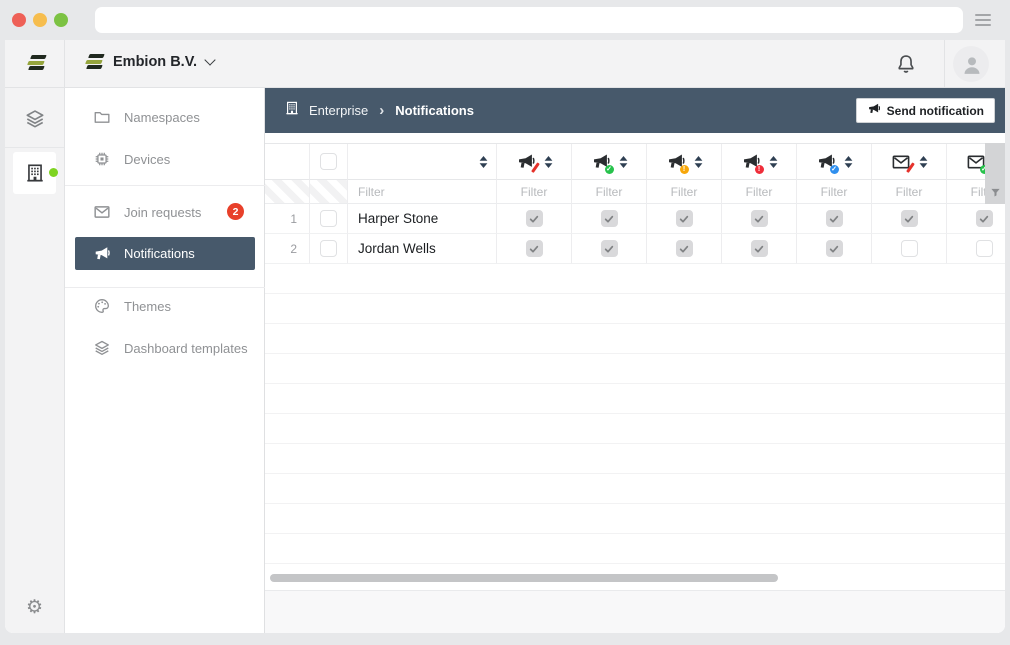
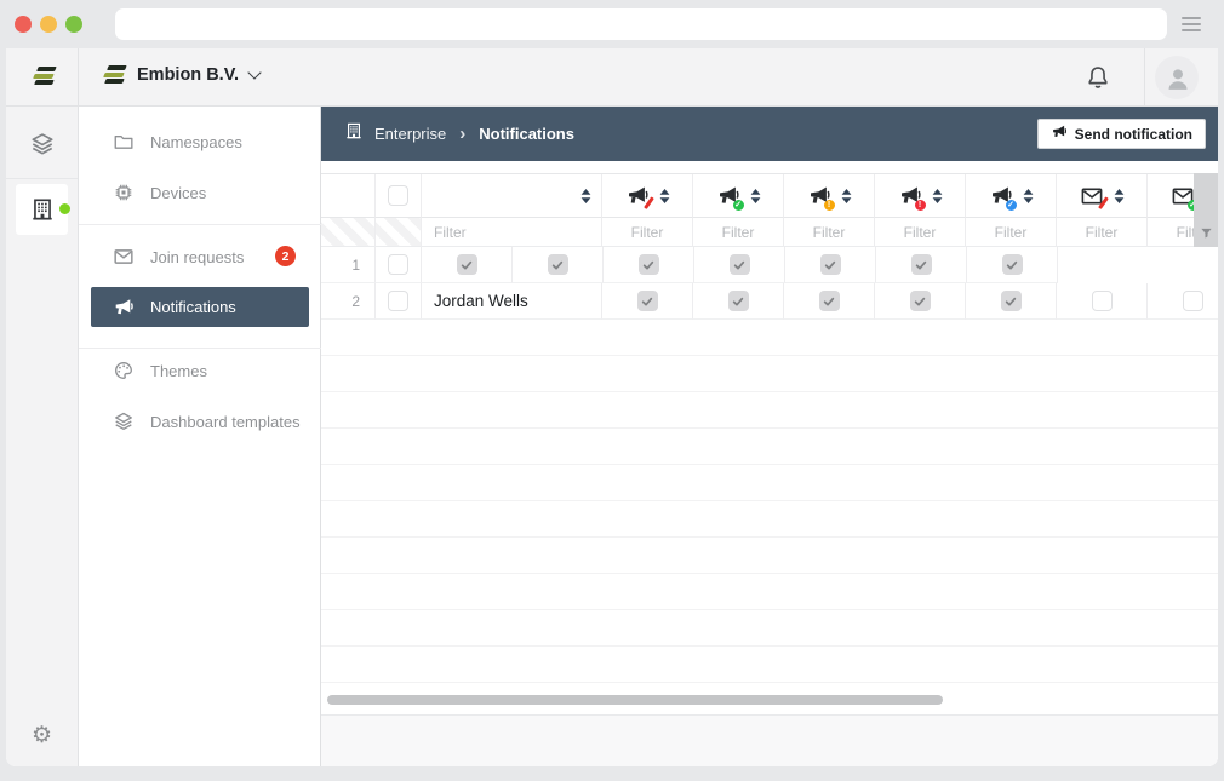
  Embion B.V.
  ⚙
  Namespaces
  Devices
  Join requests
  2
  Notifications
  Themes
  Dashboard templates
  Enterprise
  ›
  Notifications
  Send notification
  Filter
  Filter
  Filter
  Filter
  Filter
  Filter
  Filter
  1
- Harper Stone
  2
  Jordan Wells
